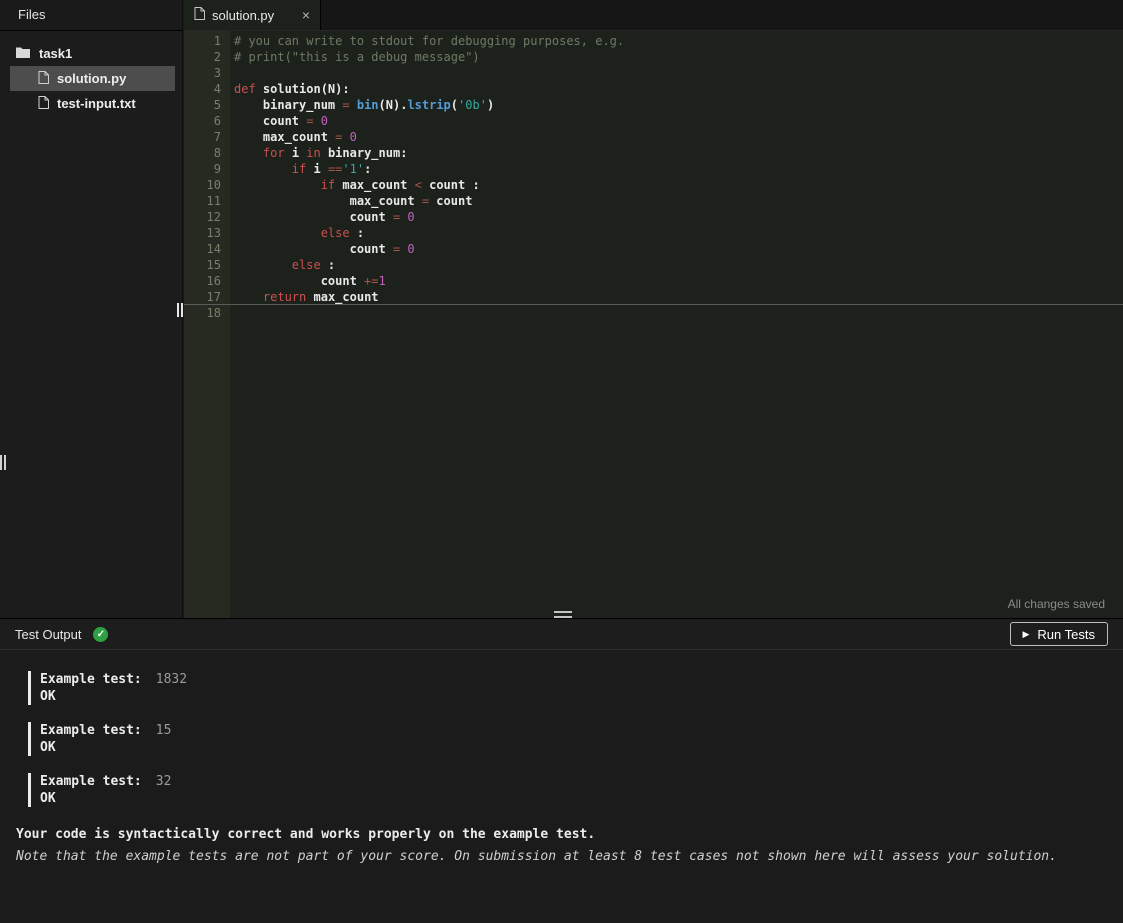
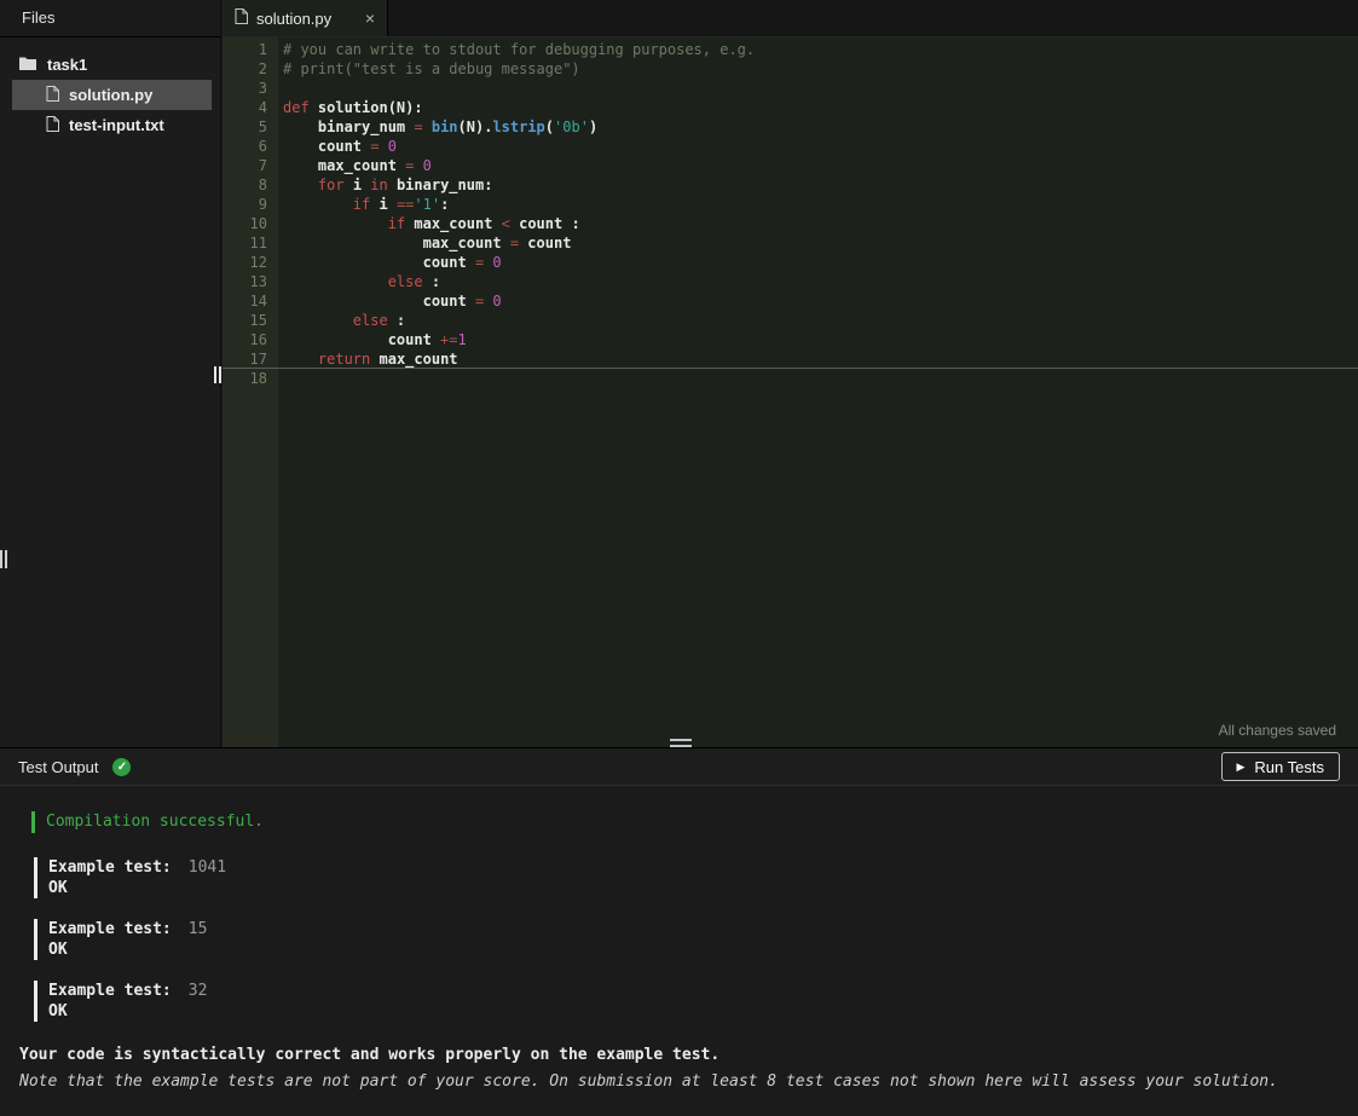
  Files
  task1
  solution.py
  test-input.txt
  solution.py
  ×
  1
  # you can write to stdout for debugging purposes, e.g.
  2
- # print("this is a debug message")
+ # print("test is a debug message")
  3
  4
  def solution(N):
  5
  binary_num = bin(N).lstrip('0b')
  6
  count = 0
  7
  max_count = 0
  8
  for i in binary_num:
  9
  if i =='1':
  10
  if max_count < count :
  11
  max_count = count
  12
  count = 0
  13
  else :
  14
  count = 0
  15
  else :
  16
  count +=1
  17
  return max_count
  18
  All changes saved
  Test Output
  ✓
  ▶
  Run Tests
+ Compilation successful.
- Example test: 1832
+ Example test: 1041
  OK
  Example test: 15
  OK
  Example test: 32
  OK
  Your code is syntactically correct and works properly on the example test.
  Note that the example tests are not part of your score. On submission at least 8 test cases not shown here will assess your solution.
